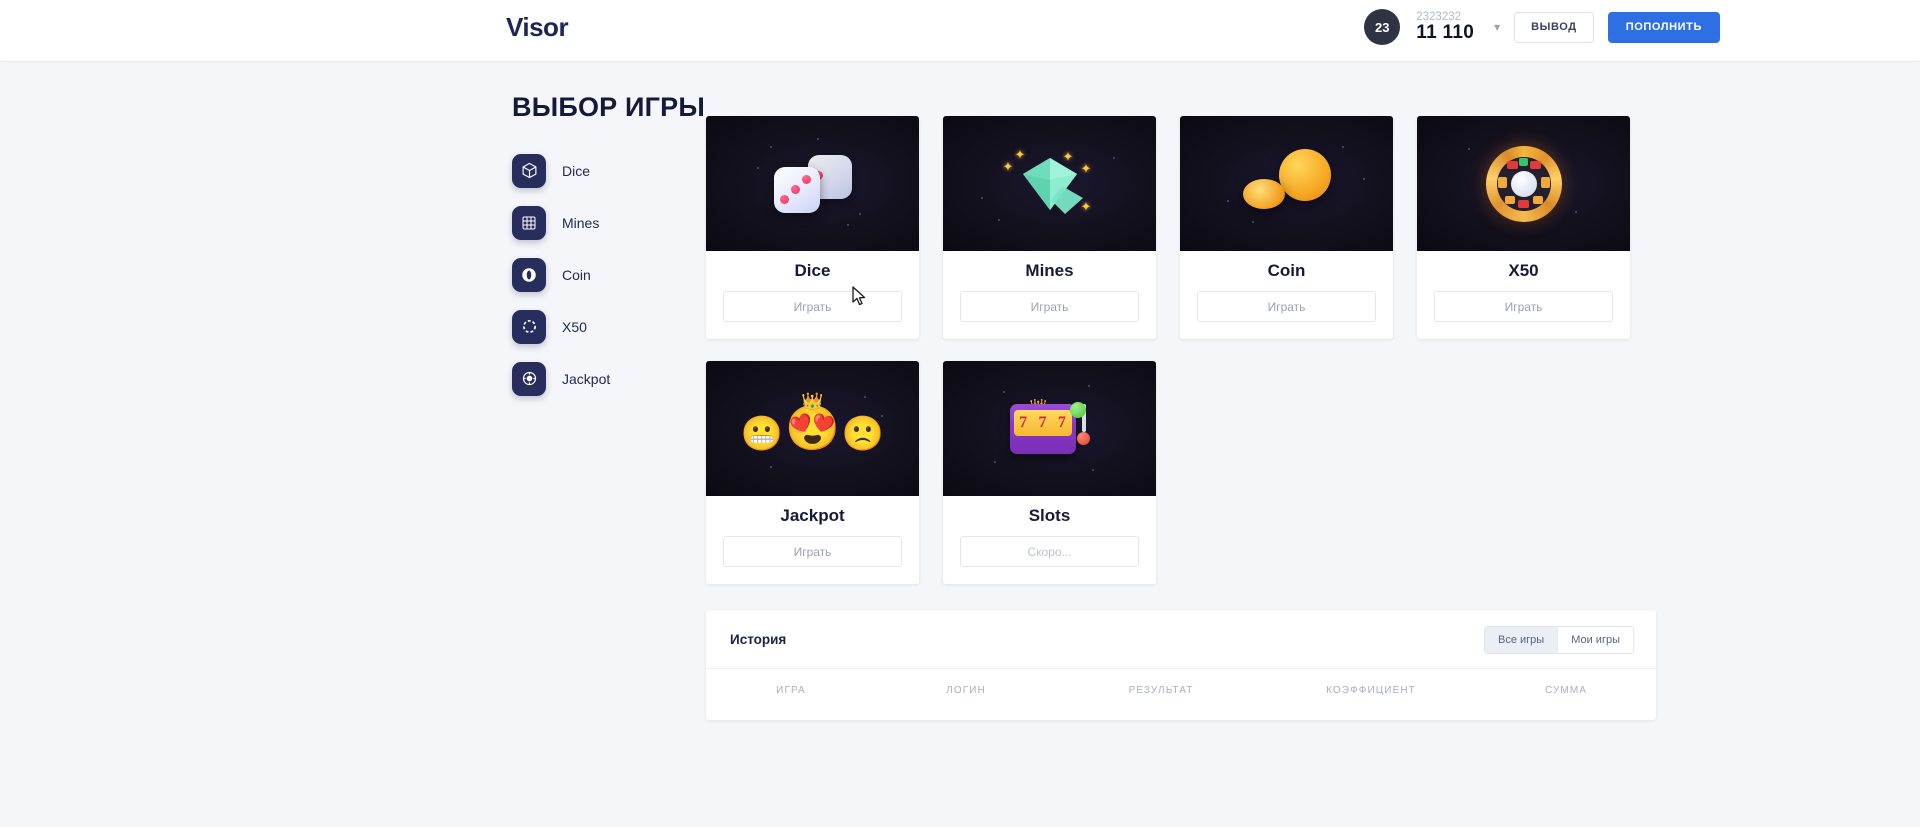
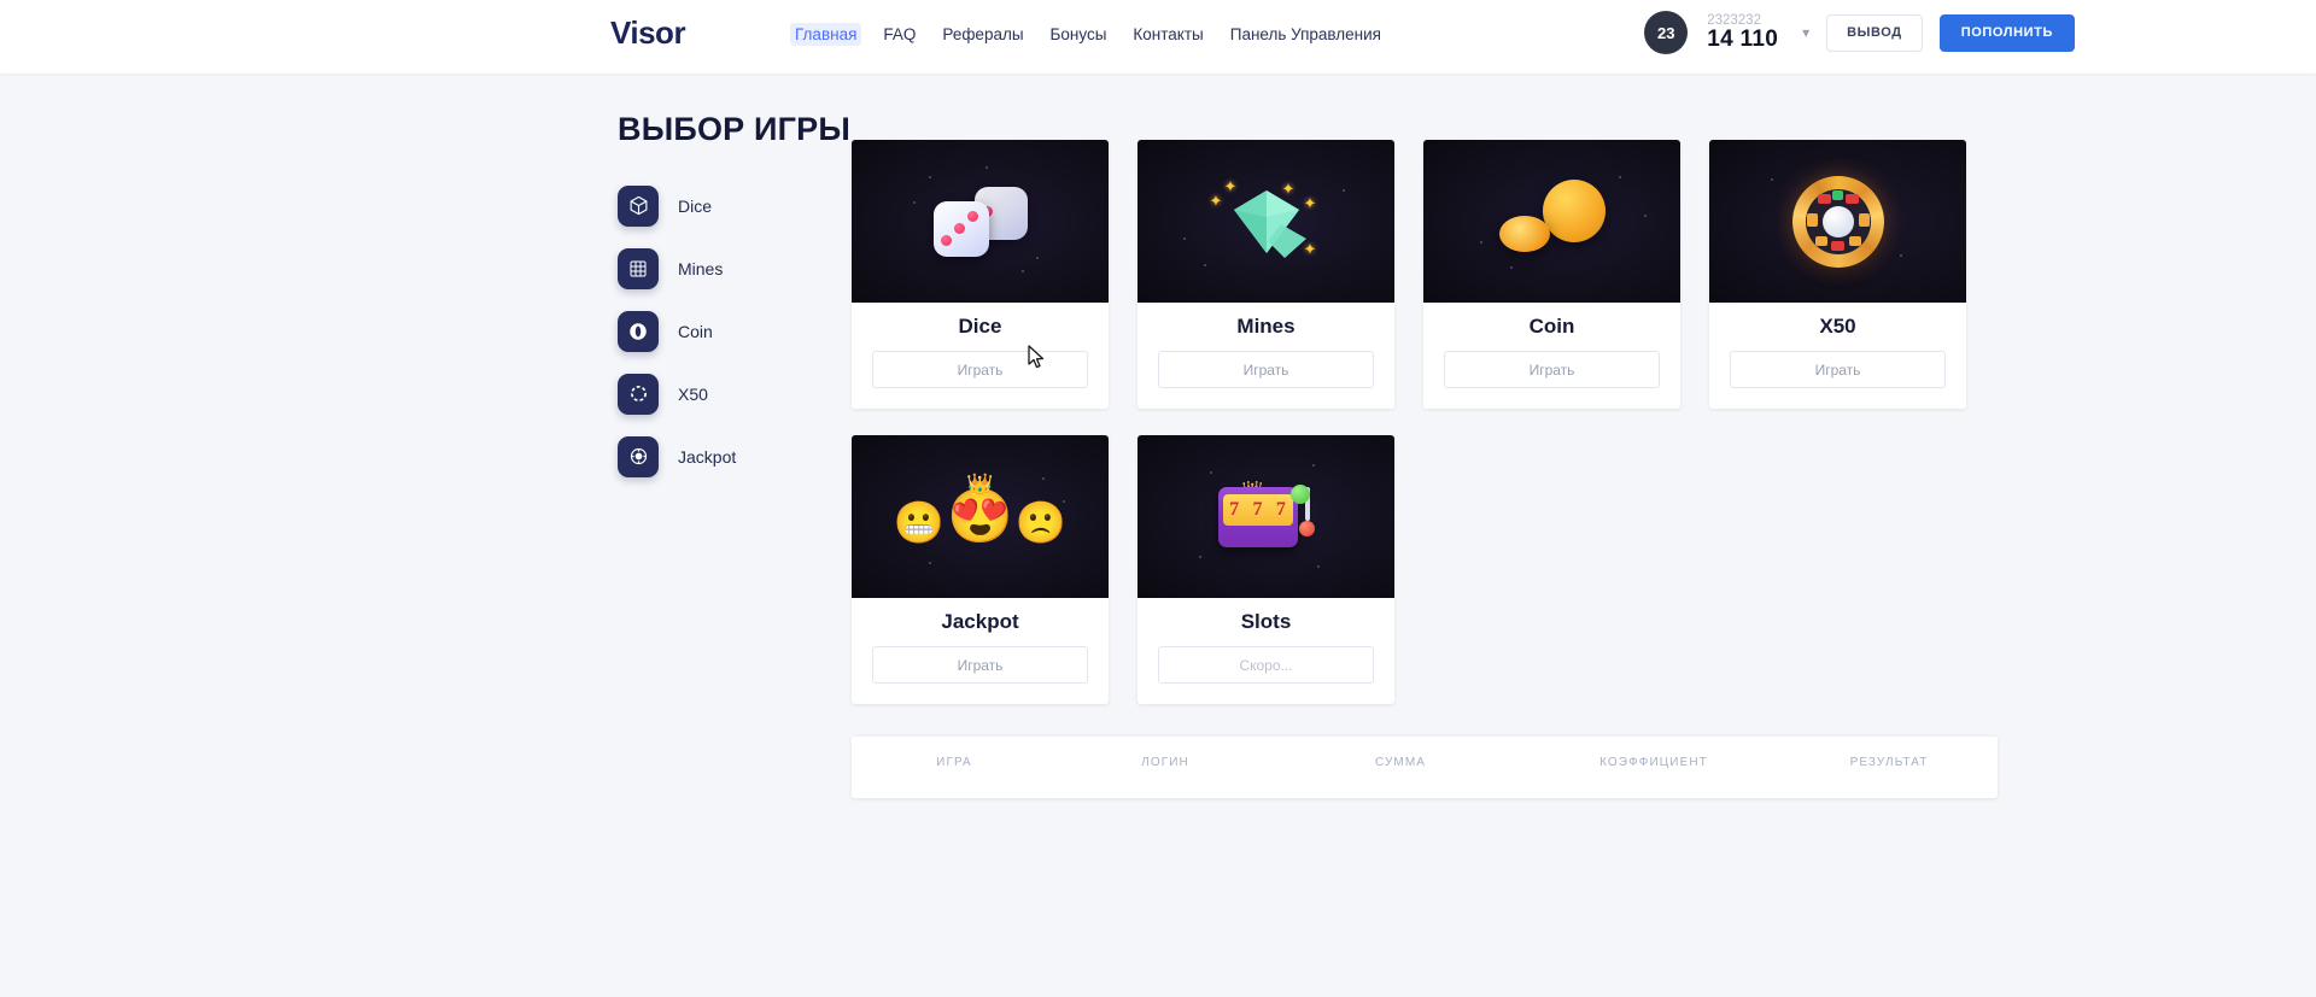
  Visor
+ Главная
+ FAQ
+ Рефералы
+ Бонусы
+ Контакты
+ Панель Управления
  23
  2323232
- 11 110
+ 14 110
  ▾
  ВЫВОД
  ПОПОЛНИТЬ
  ВЫБОР ИГРЫ
  Dice
  Mines
  Coin
  X50
  Jackpot
  Dice
  Играть
  ✦
  ✦
  ✦
  ✦
  ✦
  Mines
  Играть
  Coin
  Играть
  X50
  Играть
  😬
  😍
  👑
  🙁
  Jackpot
  Играть
  7
  7
  7
  Slots
  Скоро...
- История
- Все игры
- Мои игры
  ИГРА
  ЛОГИН
- РЕЗУЛЬТАТ
+ СУММА
  КОЭФФИЦИЕНТ
- СУММА
+ РЕЗУЛЬТАТ
